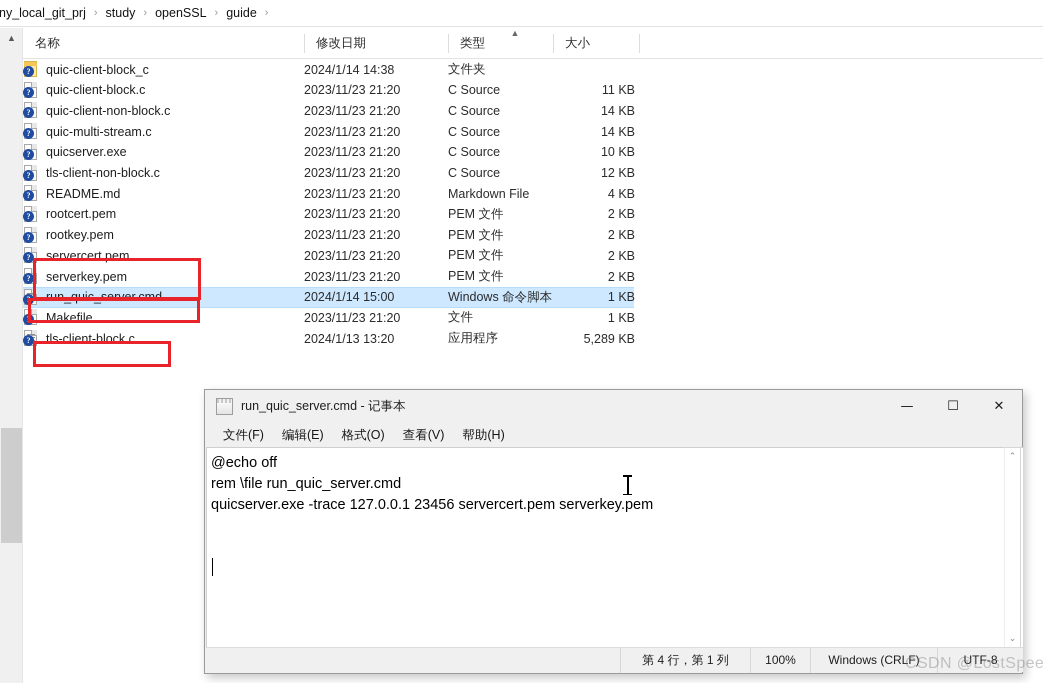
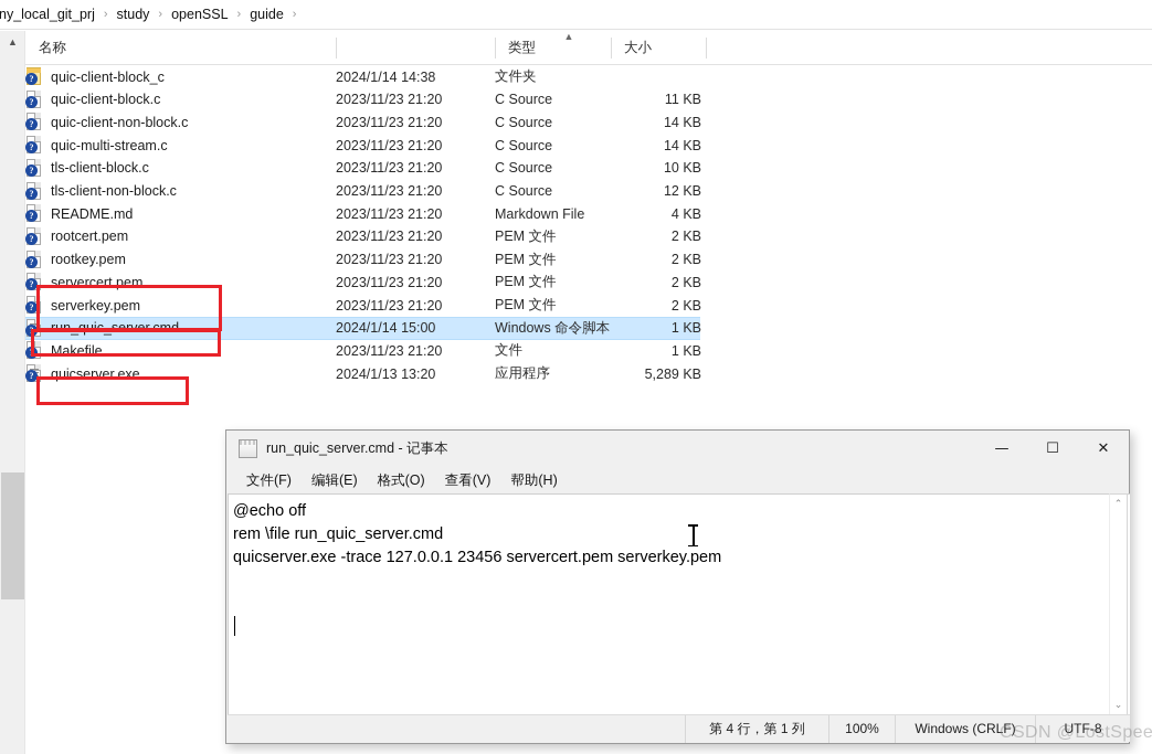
  ny_local_git_prj
  ›
  study
  ›
  openSSL
  ›
  guide
  ›
  ▲
  名称
- 修改日期
  类型
  ▲
  大小
  ?
  quic-client-block_c
  2024/1/14 14:38
  文件夹
  ?
  quic-client-block.c
  2023/11/23 21:20
  C Source
  11 KB
  ?
  quic-client-non-block.c
  2023/11/23 21:20
  C Source
  14 KB
  ?
  quic-multi-stream.c
  2023/11/23 21:20
  C Source
  14 KB
  ?
- quicserver.exe
+ tls-client-block.c
  2023/11/23 21:20
  C Source
  10 KB
  ?
  tls-client-non-block.c
  2023/11/23 21:20
  C Source
  12 KB
  ?
  README.md
  2023/11/23 21:20
  Markdown File
  4 KB
  ?
  rootcert.pem
  2023/11/23 21:20
  PEM 文件
  2 KB
  ?
  rootkey.pem
  2023/11/23 21:20
  PEM 文件
  2 KB
  ?
  servercert.pem
  2023/11/23 21:20
  PEM 文件
  2 KB
  ?
  serverkey.pem
  2023/11/23 21:20
  PEM 文件
  2 KB
  ?
  run_quic_server.cmd
  2024/1/14 15:00
  Windows 命令脚本
  1 KB
  ?
  Makefile
  2023/11/23 21:20
  文件
  1 KB
  ?
- tls-client-block.c
+ quicserver.exe
  2024/1/13 13:20
  应用程序
  5,289 KB
  run_quic_server.cmd - 记事本
  —
  ☐
  ✕
  文件(F)
  编辑(E)
  格式(O)
  查看(V)
  帮助(H)
  @echo off
  rem \file run_quic_server.cmd
  quicserver.exe -trace 127.0.0.1 23456 servercert.pem serverkey.pem
  ⌃
  ⌄
  第 4 行，第 1 列
  100%
  Windows (CRLF)
  UTF-8
  CSDN @LostSpee
